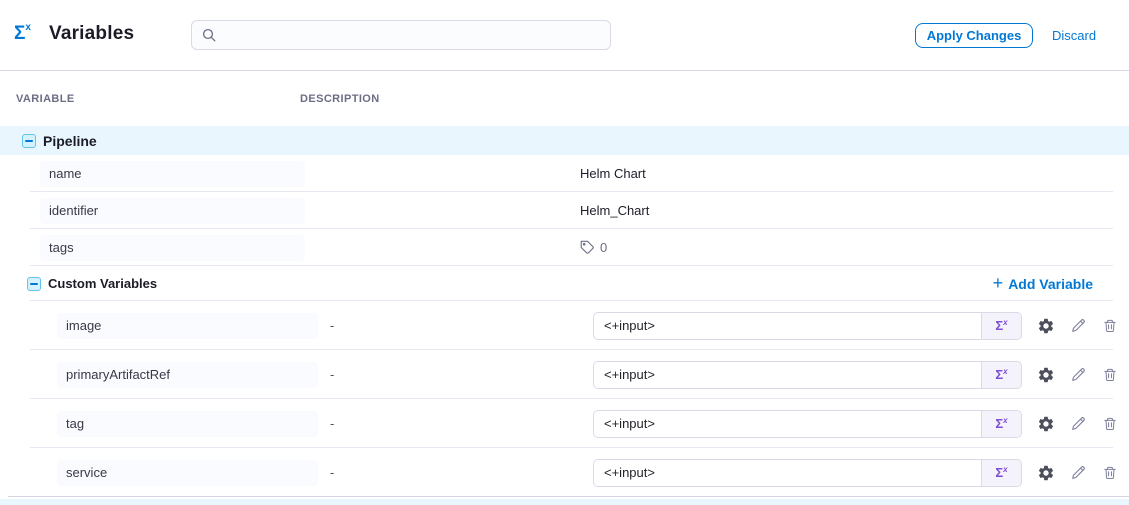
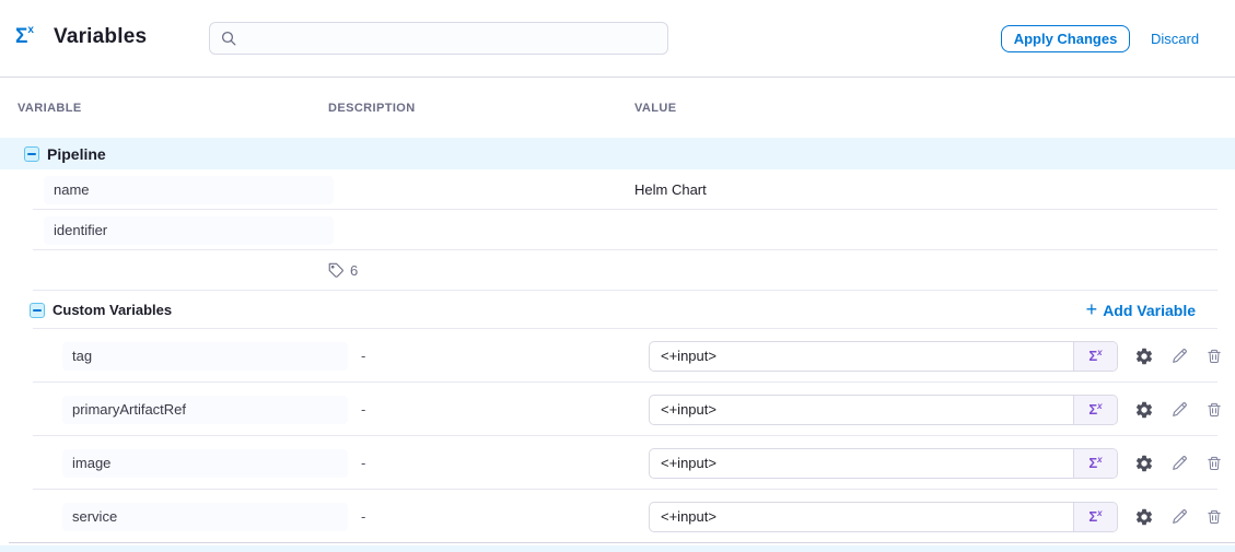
  Σx
  Variables
  Apply Changes
  Discard
  VARIABLE
  DESCRIPTION
+ VALUE
  Pipeline
  name
  Helm Chart
  identifier
- Helm_Chart
- tags
- 0
+ 6
  Custom Variables
  +
  Add Variable
- image
+ tag
  -
  <+input>
  Σ
  x
  primaryArtifactRef
  -
  <+input>
  Σ
  x
- tag
+ image
  -
  <+input>
  Σ
  x
  service
  -
  <+input>
  Σ
  x
